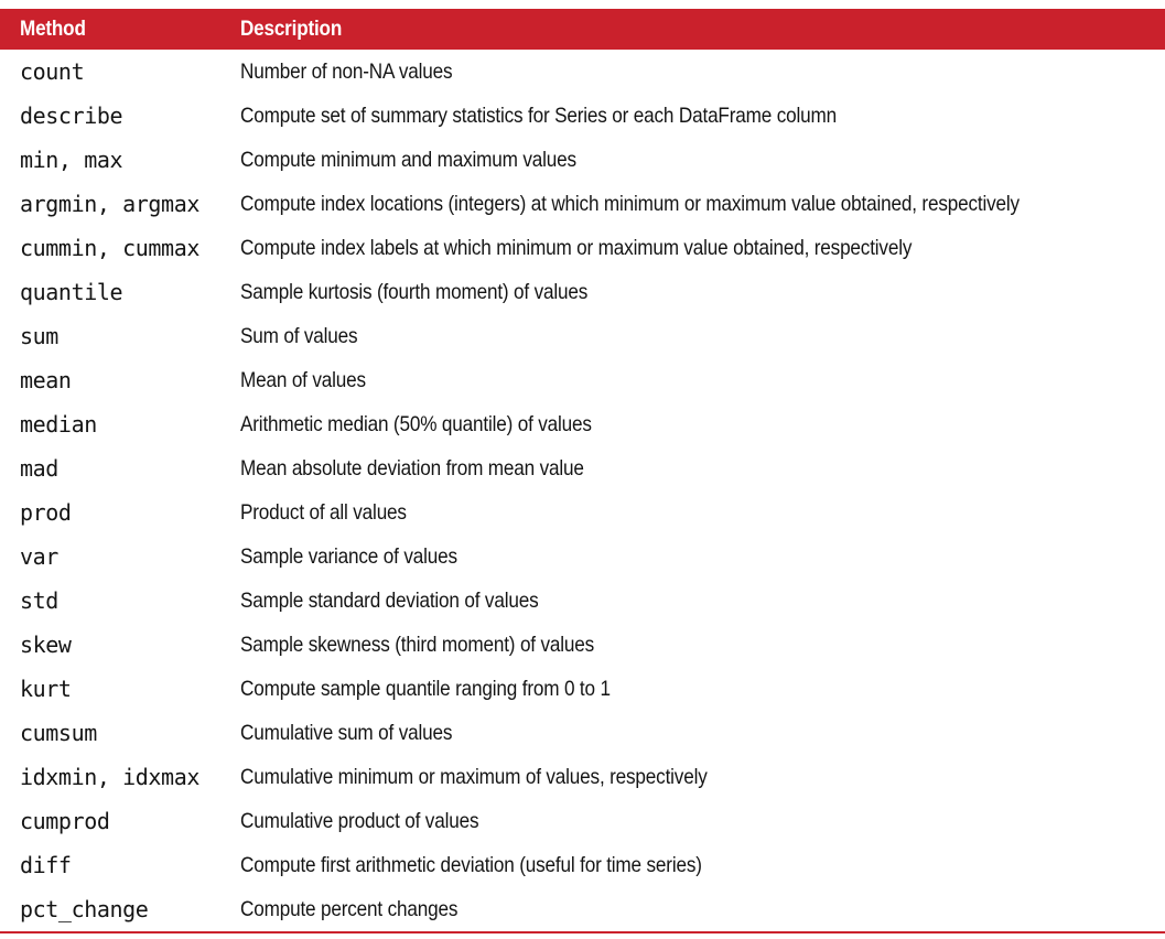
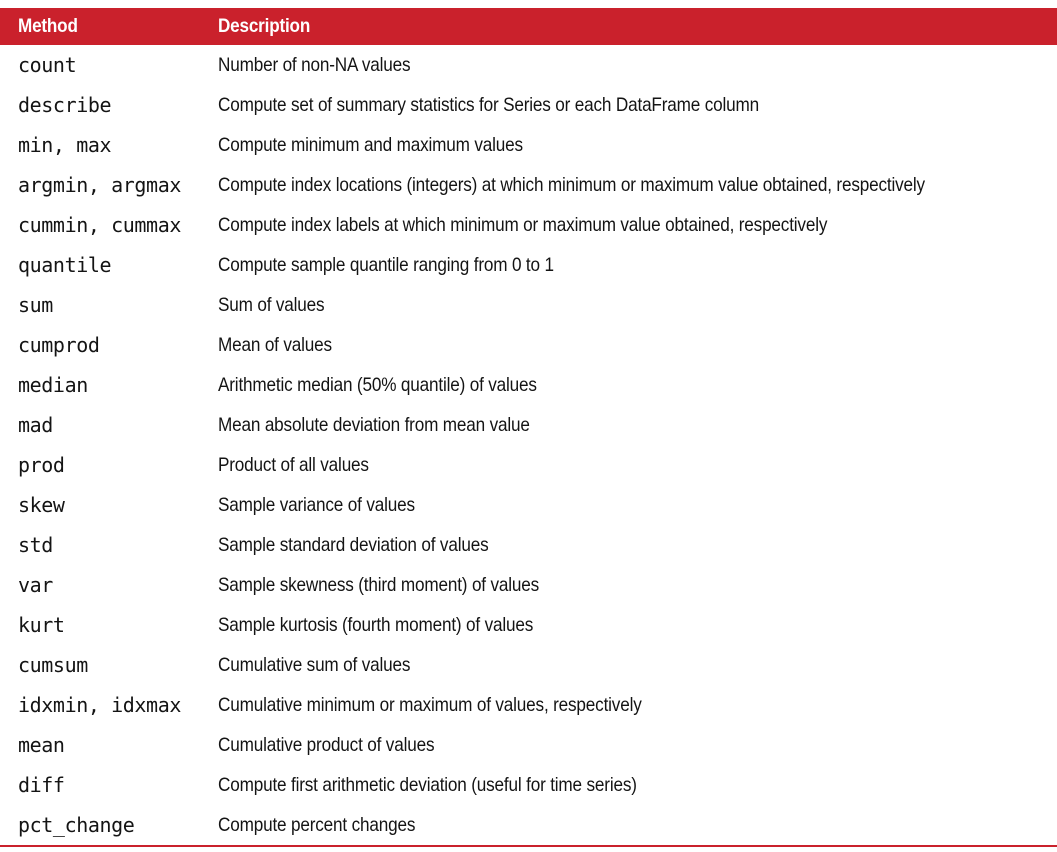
  Method
  Description
  count
  Number of non-NA values
  describe
  Compute set of summary statistics for Series or each DataFrame column
  min, max
  Compute minimum and maximum values
  argmin, argmax
  Compute index locations (integers) at which minimum or maximum value obtained, respectively
  cummin, cummax
  Compute index labels at which minimum or maximum value obtained, respectively
  quantile
- Sample kurtosis (fourth moment) of values
+ Compute sample quantile ranging from 0 to 1
  sum
  Sum of values
- mean
+ cumprod
  Mean of values
  median
  Arithmetic median (50% quantile) of values
  mad
  Mean absolute deviation from mean value
  prod
  Product of all values
- var
+ skew
  Sample variance of values
  std
  Sample standard deviation of values
- skew
+ var
  Sample skewness (third moment) of values
  kurt
- Compute sample quantile ranging from 0 to 1
+ Sample kurtosis (fourth moment) of values
  cumsum
  Cumulative sum of values
  idxmin, idxmax
  Cumulative minimum or maximum of values, respectively
- cumprod
+ mean
  Cumulative product of values
  diff
  Compute first arithmetic deviation (useful for time series)
  pct_change
  Compute percent changes
